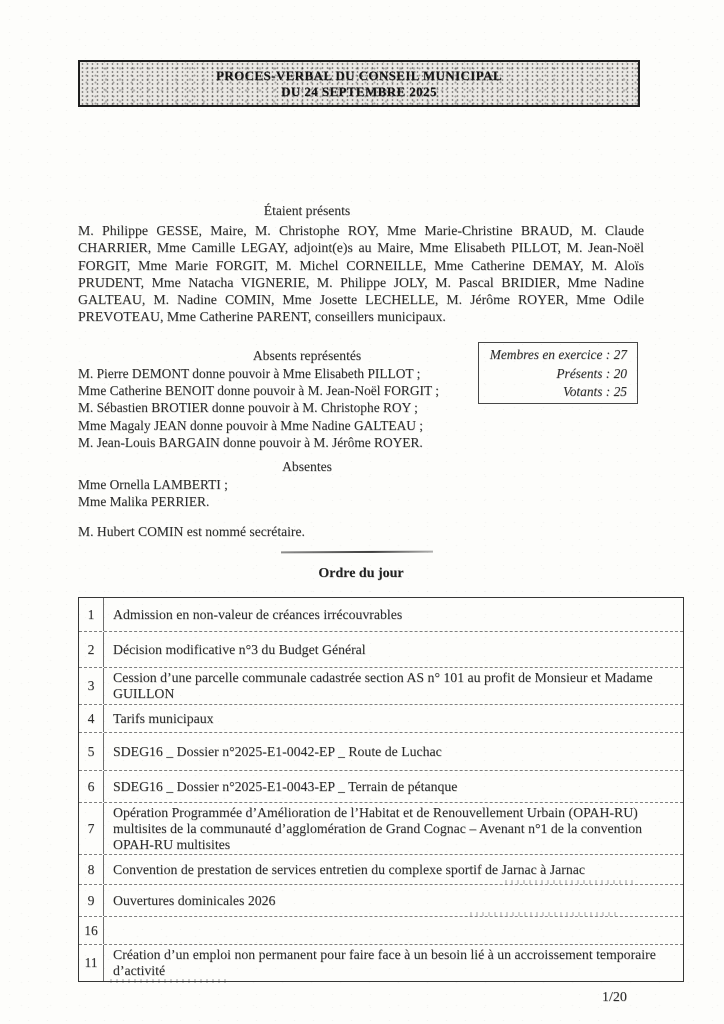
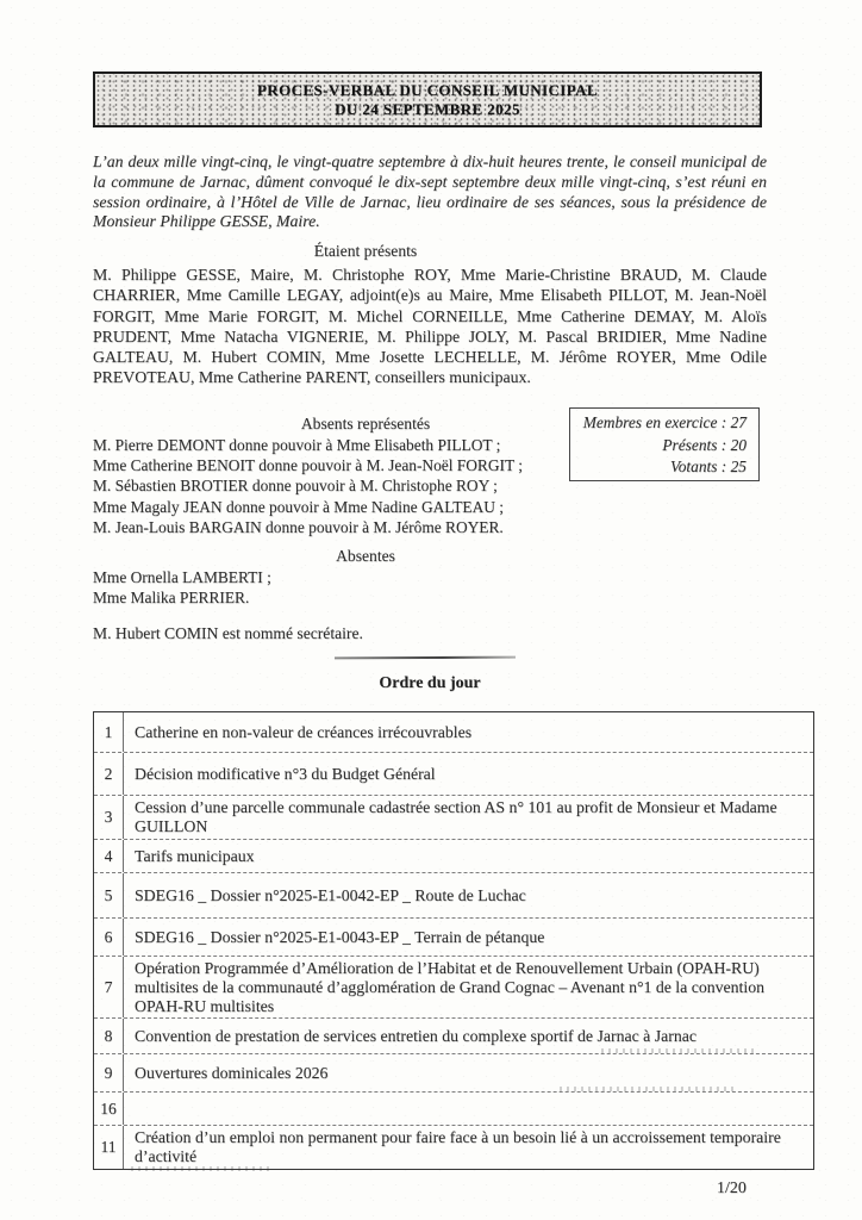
  PROCES-VERBAL DU CONSEIL MUNICIPAL
  DU 24 SEPTEMBRE 2025
+ L’an deux mille vingt-cinq, le vingt-quatre septembre à dix-huit heures trente, le conseil municipal de la commune de Jarnac, dûment convoqué le dix-sept septembre deux mille vingt-cinq, s’est réuni en session ordinaire, à l’Hôtel de Ville de Jarnac, lieu ordinaire de ses séances, sous la présidence de Monsieur Philippe GESSE, Maire.
  Étaient présents
- M. Philippe GESSE, Maire, M. Christophe ROY, Mme Marie-Christine BRAUD, M. Claude CHARRIER, Mme Camille LEGAY, adjoint(e)s au Maire, Mme Elisabeth PILLOT, M. Jean-Noël FORGIT, Mme Marie FORGIT, M. Michel CORNEILLE, Mme Catherine DEMAY, M. Aloïs PRUDENT, Mme Natacha VIGNERIE, M. Philippe JOLY, M. Pascal BRIDIER, Mme Nadine GALTEAU, M. Nadine COMIN, Mme Josette LECHELLE, M. Jérôme ROYER, Mme Odile PREVOTEAU, Mme Catherine PARENT, conseillers municipaux.
+ M. Philippe GESSE, Maire, M. Christophe ROY, Mme Marie-Christine BRAUD, M. Claude CHARRIER, Mme Camille LEGAY, adjoint(e)s au Maire, Mme Elisabeth PILLOT, M. Jean-Noël FORGIT, Mme Marie FORGIT, M. Michel CORNEILLE, Mme Catherine DEMAY, M. Aloïs PRUDENT, Mme Natacha VIGNERIE, M. Philippe JOLY, M. Pascal BRIDIER, Mme Nadine GALTEAU, M. Hubert COMIN, Mme Josette LECHELLE, M. Jérôme ROYER, Mme Odile PREVOTEAU, Mme Catherine PARENT, conseillers municipaux.
  Absents représentés
  M. Pierre DEMONT donne pouvoir à Mme Elisabeth PILLOT ;
  Mme Catherine BENOIT donne pouvoir à M. Jean-Noël FORGIT ;
  M. Sébastien BROTIER donne pouvoir à M. Christophe ROY ;
  Mme Magaly JEAN donne pouvoir à Mme Nadine GALTEAU ;
  M. Jean-Louis BARGAIN donne pouvoir à M. Jérôme ROYER.
  Membres en exercice : 27
  Présents : 20
  Votants : 25
  Absentes
  Mme Ornella LAMBERTI ;
  Mme Malika PERRIER.
  M. Hubert COMIN est nommé secrétaire.
  Ordre du jour
  1
- Admission en non-valeur de créances irrécouvrables
+ Catherine en non-valeur de créances irrécouvrables
  2
  Décision modificative n°3 du Budget Général
  3
  Cession d’une parcelle communale cadastrée section AS n° 101 au profit de Monsieur et Madame GUILLON
  4
  Tarifs municipaux
  5
  SDEG16 _ Dossier n°2025-E1-0042-EP _ Route de Luchac
  6
  SDEG16 _ Dossier n°2025-E1-0043-EP _ Terrain de pétanque
  7
  Opération Programmée d’Amélioration de l’Habitat et de Renouvellement Urbain (OPAH-RU) multisites de la communauté d’agglomération de Grand Cognac – Avenant n°1 de la convention OPAH-RU multisites
  8
  Convention de prestation de services entretien du complexe sportif de Jarnac à Jarnac
  9
  Ouvertures dominicales 2026
  16
  11
  Création d’un emploi non permanent pour faire face à un besoin lié à un accroissement temporaire d’activité
  1/20
